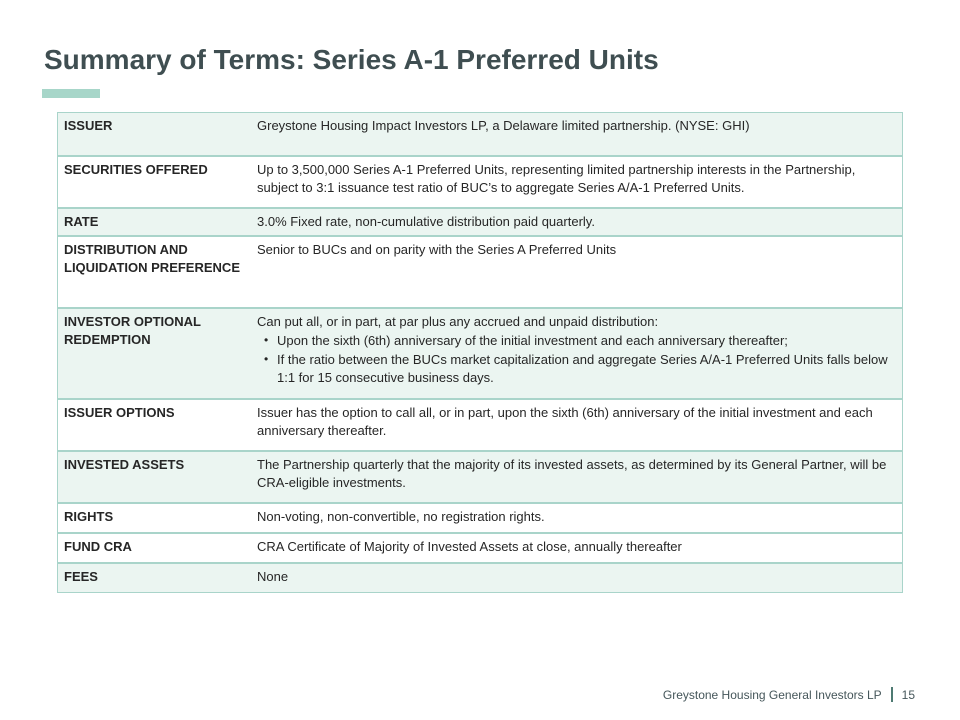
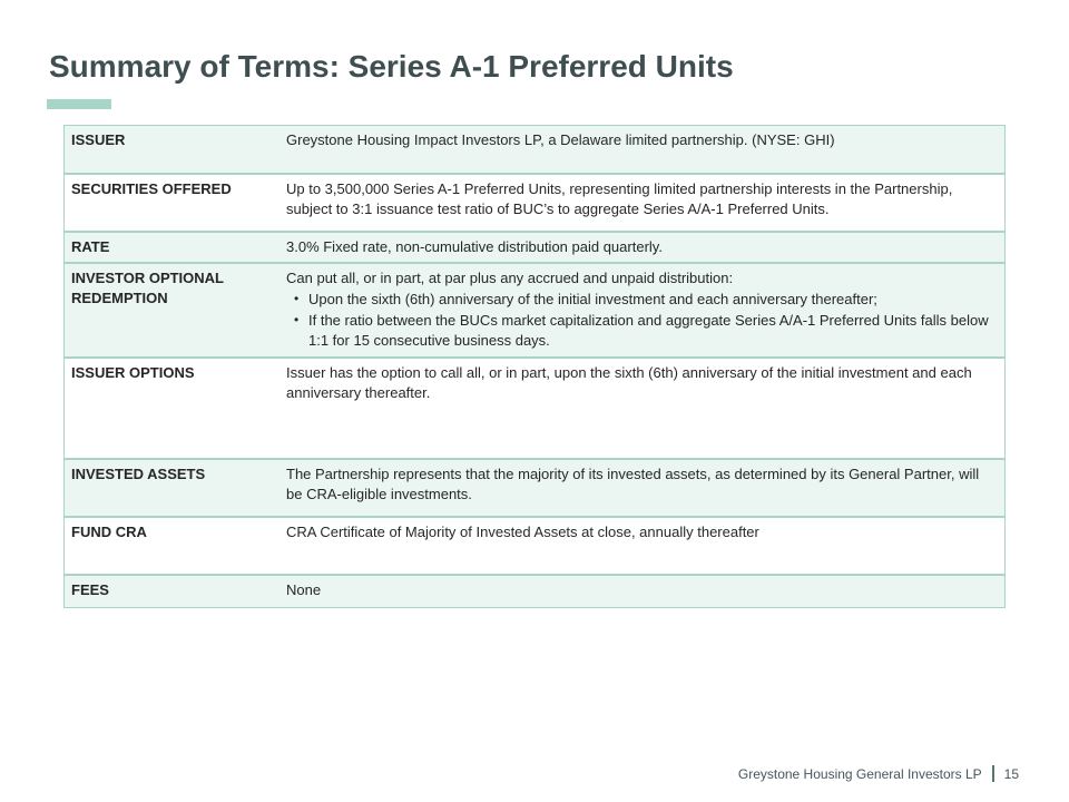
  Summary of Terms: Series A-1 Preferred Units
  ISSUER	Greystone Housing Impact Investors LP, a Delaware limited partnership. (NYSE: GHI)
  SECURITIES OFFERED	Up to 3,500,000 Series A-1 Preferred Units, representing limited partnership interests in the Partnership, subject to 3:1 issuance test ratio of BUC’s to aggregate Series A/A-1 Preferred Units.
  RATE	3.0% Fixed rate, non-cumulative distribution paid quarterly.
- DISTRIBUTION AND LIQUIDATION PREFERENCE	Senior to BUCs and on parity with the Series A Preferred Units
  INVESTOR OPTIONAL REDEMPTION	Can put all, or in part, at par plus any accrued and unpaid distribution:Upon the sixth (6th) anniversary of the initial investment and each anniversary thereafter;If the ratio between the BUCs market capitalization and aggregate Series A/A-1 Preferred Units falls below 1:1 for 15 consecutive business days.
  ISSUER OPTIONS	Issuer has the option to call all, or in part, upon the sixth (6th) anniversary of the initial investment and each anniversary thereafter.
- INVESTED ASSETS	The Partnership quarterly that the majority of its invested assets, as determined by its General Partner, will be CRA-eligible investments.
+ INVESTED ASSETS	The Partnership represents that the majority of its invested assets, as determined by its General Partner, will be CRA-eligible investments.
- RIGHTS	Non-voting, non-convertible, no registration rights.
  FUND CRA	CRA Certificate of Majority of Invested Assets at close, annually thereafter
  FEES	None
  Greystone Housing General Investors LP
  15
